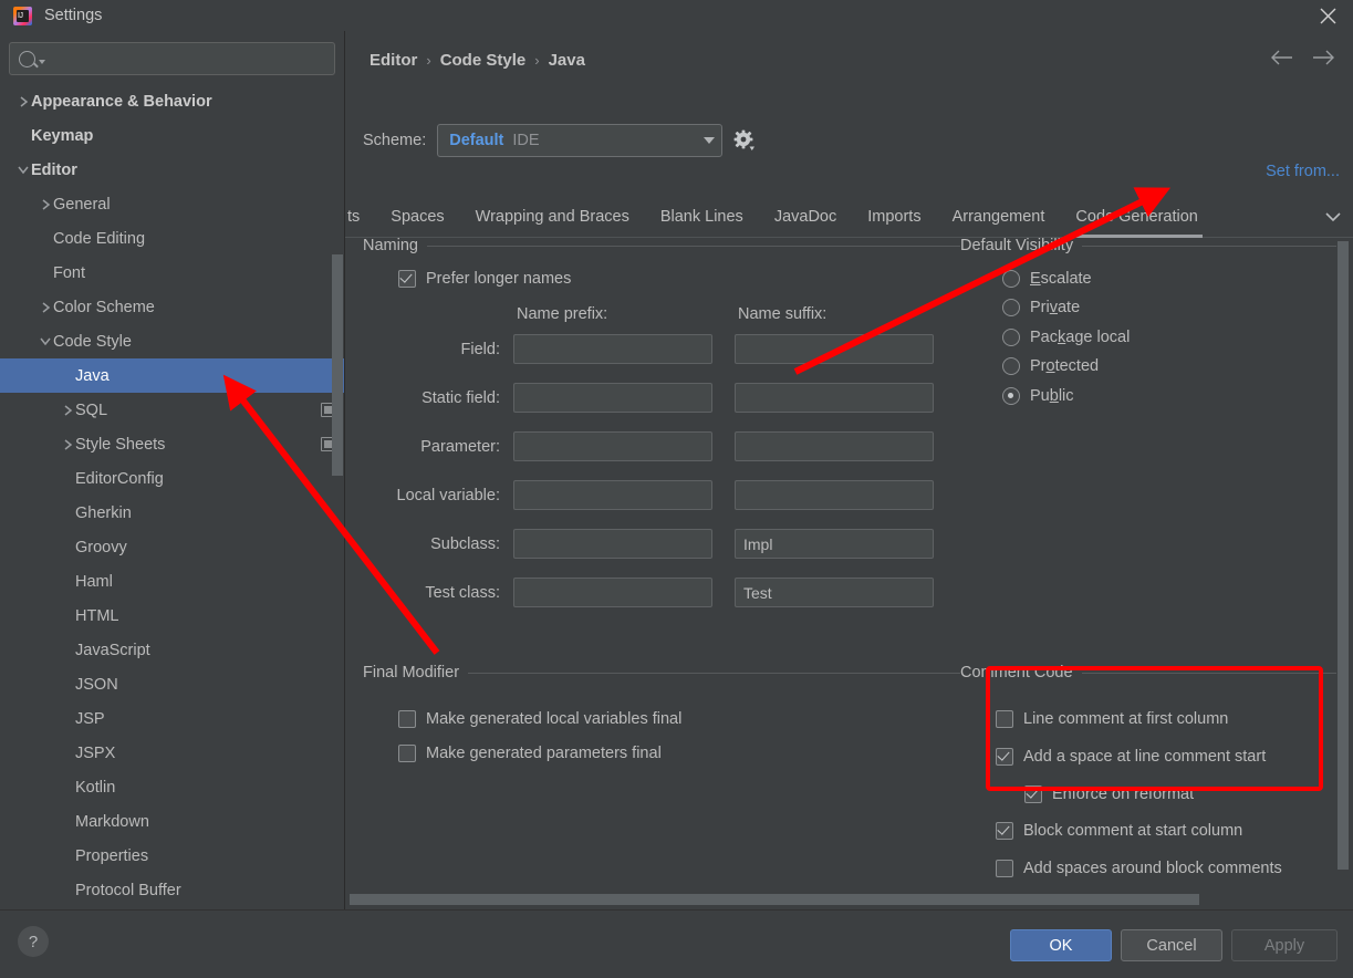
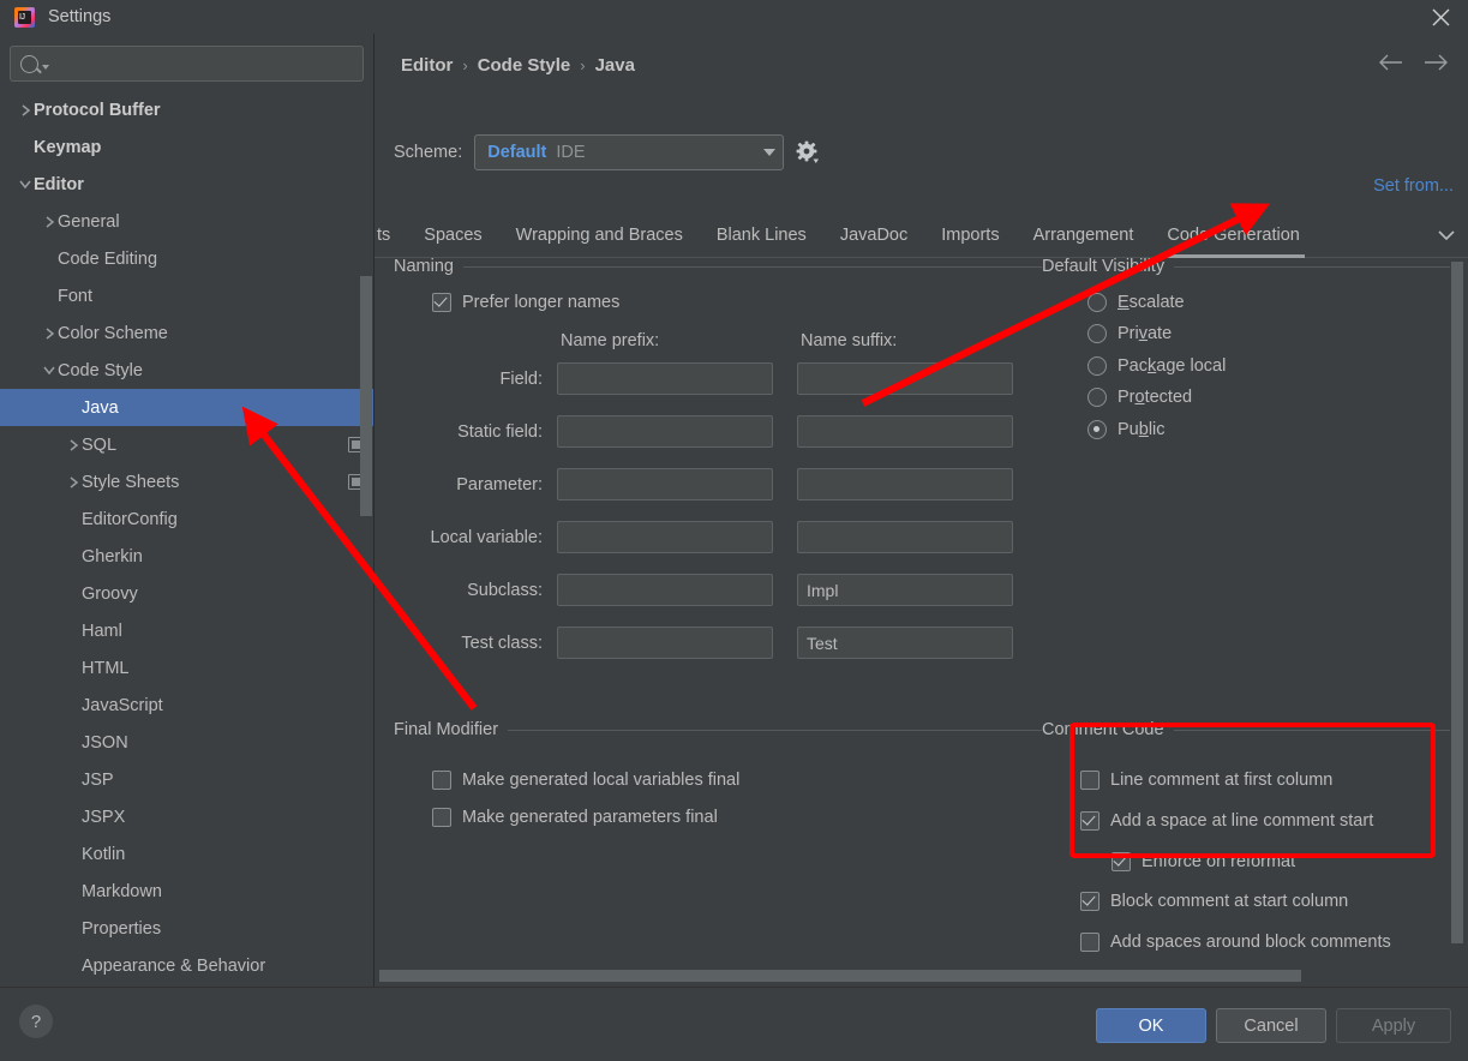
  Settings
- Appearance & Behavior
+ Protocol Buffer
  Keymap
  Editor
  General
  Code Editing
  Font
  Color Scheme
  Code Style
  Java
  SQL
  Style Sheets
  EditorConfig
  Gherkin
  Groovy
  Haml
  HTML
  JavaScript
  JSON
  JSP
  JSPX
  Kotlin
  Markdown
  Properties
- Protocol Buffer
+ Appearance & Behavior
  Editor
  ›
  Code Style
  ›
  Java
  Scheme:
  Default
  IDE
  Set from...
  ts
  Spaces
  Wrapping and Braces
  Blank Lines
  JavaDoc
  Imports
  Arrangement
  Cod Generation
  Naming
  Prefer longer names
  Name prefix:
  Name suffix:
  Field:
  Static field:
  Parameter:
  Local variable:
  Subclass:
  Impl
  Test class:
  Test
  Default Visity
  Escalate
  Private
  Package local
  Protected
  Public
  Final Modifier
  Make generated local variables final
  Make generated parameters final
  Comment Code
  Line comment at first column
  Add a space at line comment start
  Enforce on reformat
  Block comment at start column
  Add spaces around block comments
  ?
  OK
  Cancel
  Apply
